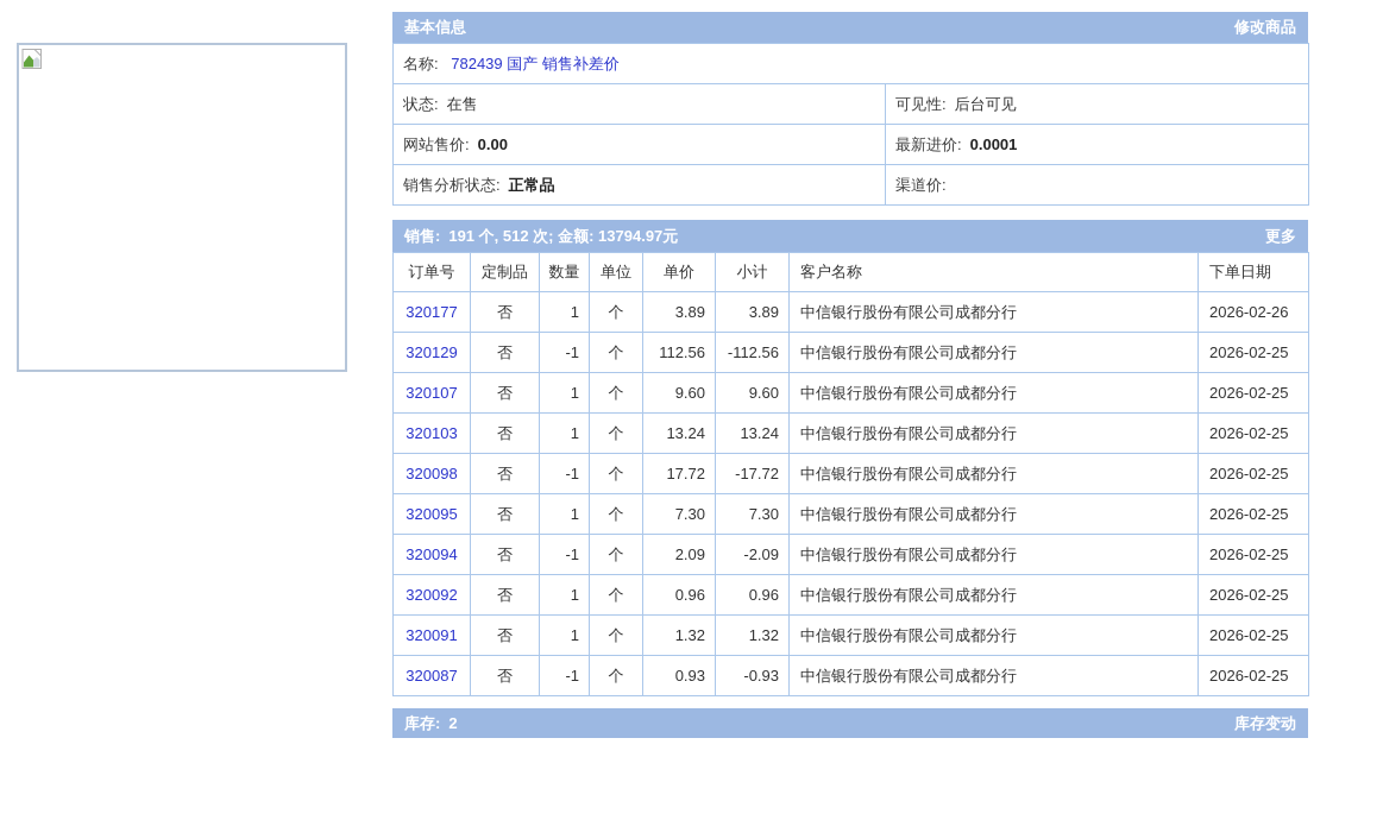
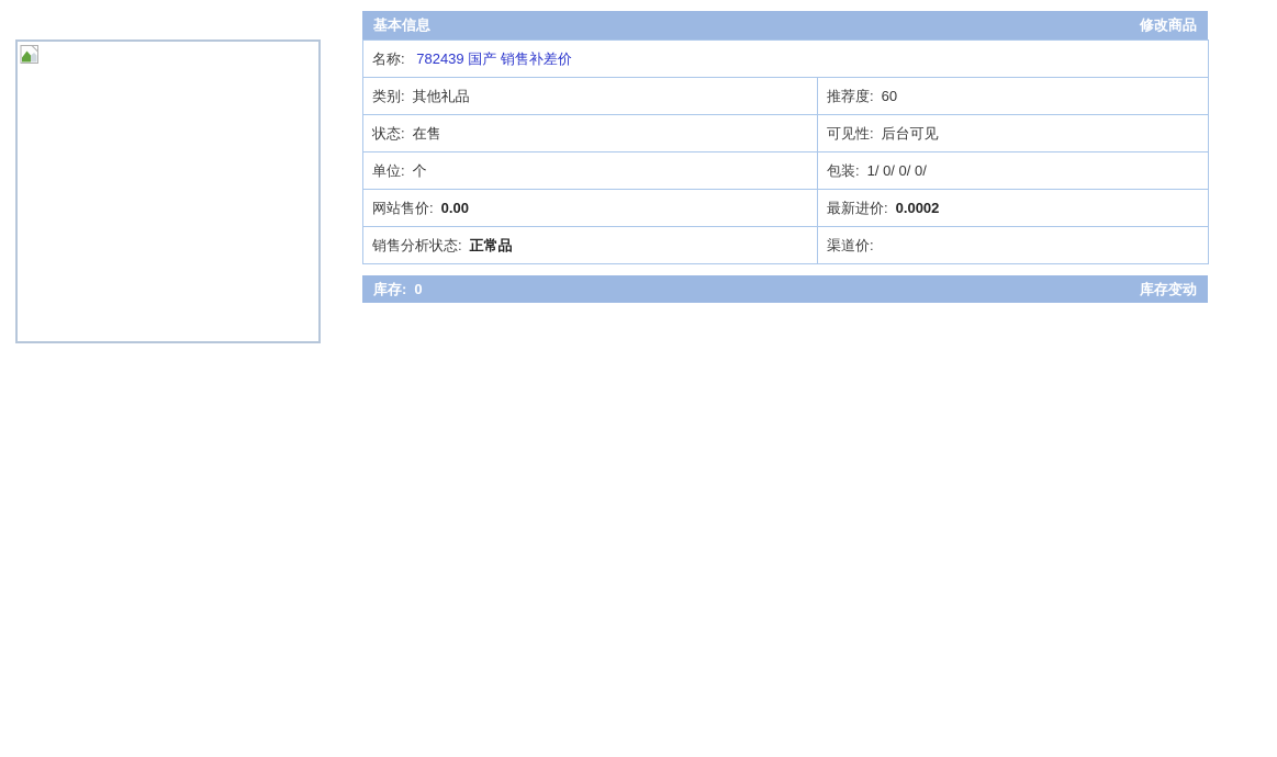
  基本信息
  修改商品
  名称: 782439 国产 销售补差价
+ 类别: 其他礼品	推荐度: 60
  状态: 在售	可见性: 后台可见
+ 单位: 个	包装: 1/ 0/ 0/ 0/
- 网站售价: 0.00	最新进价: 0.0001
+ 网站售价: 0.00	最新进价: 0.0002
  销售分析状态: 正常品	渠道价:
- 销售:
- 191 个, 512 次; 金额: 13794.97元
- 更多
- 订单号	定制品	数量	单位	单价	小计	客户名称	下单日期
- 320177	否	1	个	3.89	3.89	中信银行股份有限公司成都分行	2026-02-26
- 320129	否	-1	个	112.56	-112.56	中信银行股份有限公司成都分行	2026-02-25
- 320107	否	1	个	9.60	9.60	中信银行股份有限公司成都分行	2026-02-25
- 320103	否	1	个	13.24	13.24	中信银行股份有限公司成都分行	2026-02-25
- 320098	否	-1	个	17.72	-17.72	中信银行股份有限公司成都分行	2026-02-25
- 320095	否	1	个	7.30	7.30	中信银行股份有限公司成都分行	2026-02-25
- 320094	否	-1	个	2.09	-2.09	中信银行股份有限公司成都分行	2026-02-25
- 320092	否	1	个	0.96	0.96	中信银行股份有限公司成都分行	2026-02-25
- 320091	否	1	个	1.32	1.32	中信银行股份有限公司成都分行	2026-02-25
- 320087	否	-1	个	0.93	-0.93	中信银行股份有限公司成都分行	2026-02-25
  库存:
- 2
+ 0
  库存变动
